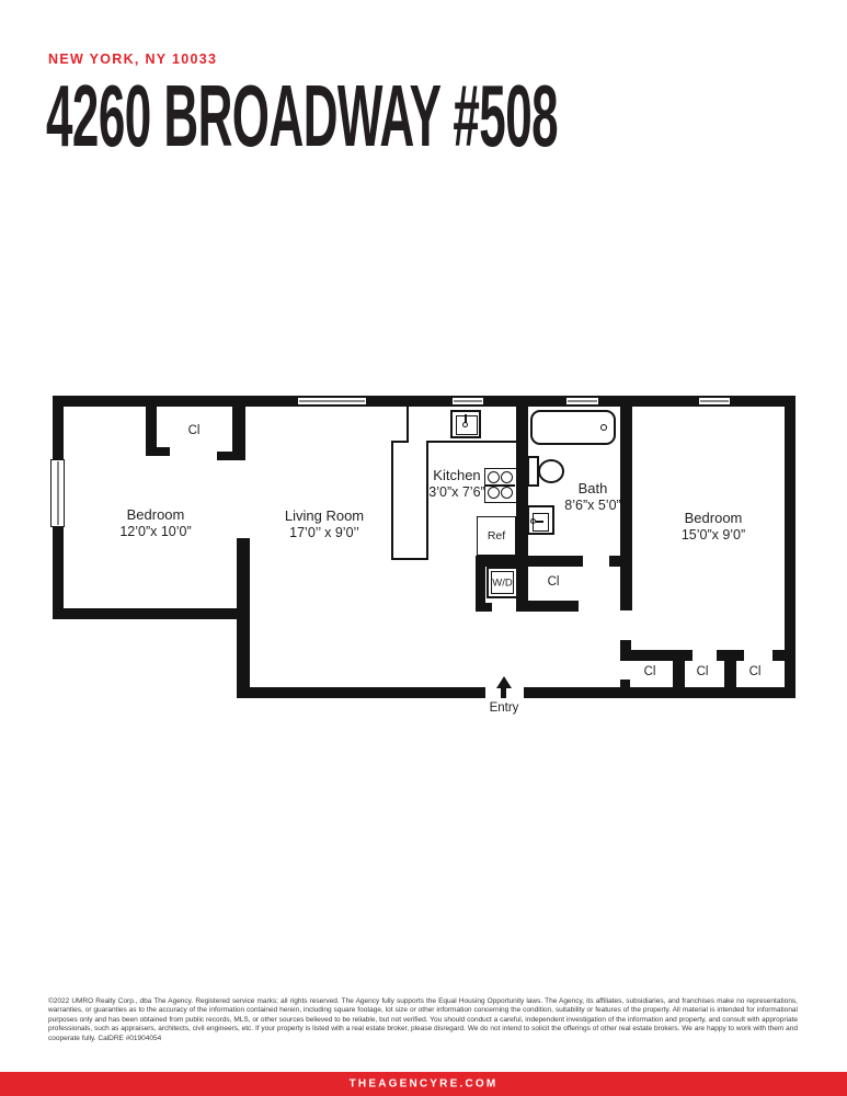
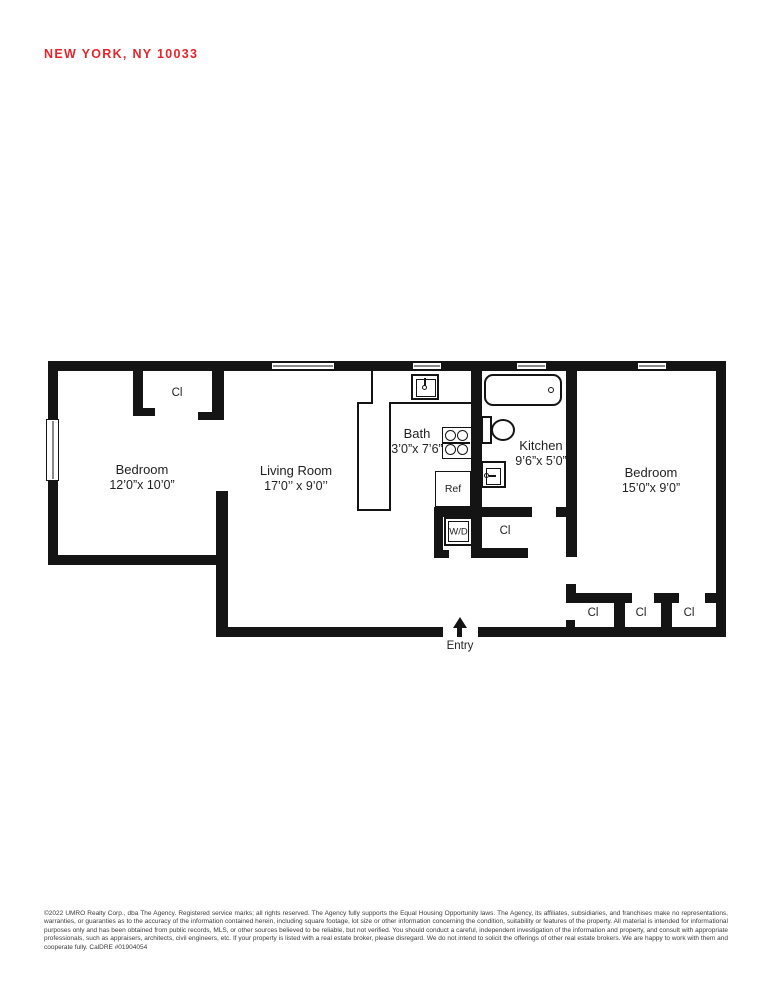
  NEW YORK, NY 10033
- 4260 BROADWAY #508
  Ref
  W/D
  Bedroom
  12’0”x 10’0”
  Living Room
  17’0’’ x 9’0’’
- Kitchen
+ Bath
  3’0”x 7’6”
- Bath
+ Kitchen
- 8’6”x 5’0”
+ 9’6”x 5’0”
  Bedroom
  15’0”x 9’0”
  Cl
  Cl
  Cl
  Cl
  Cl
  Entry
- THEAGENCYRE.COM
